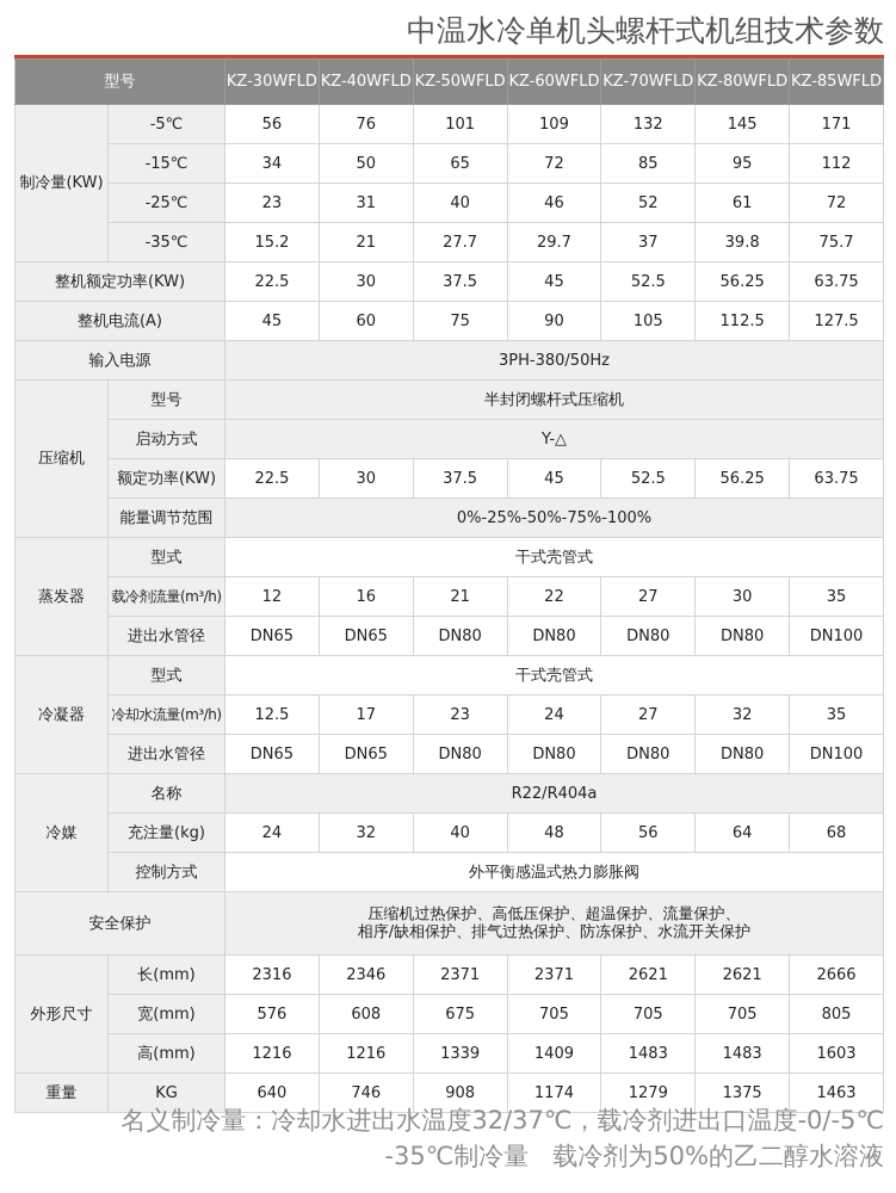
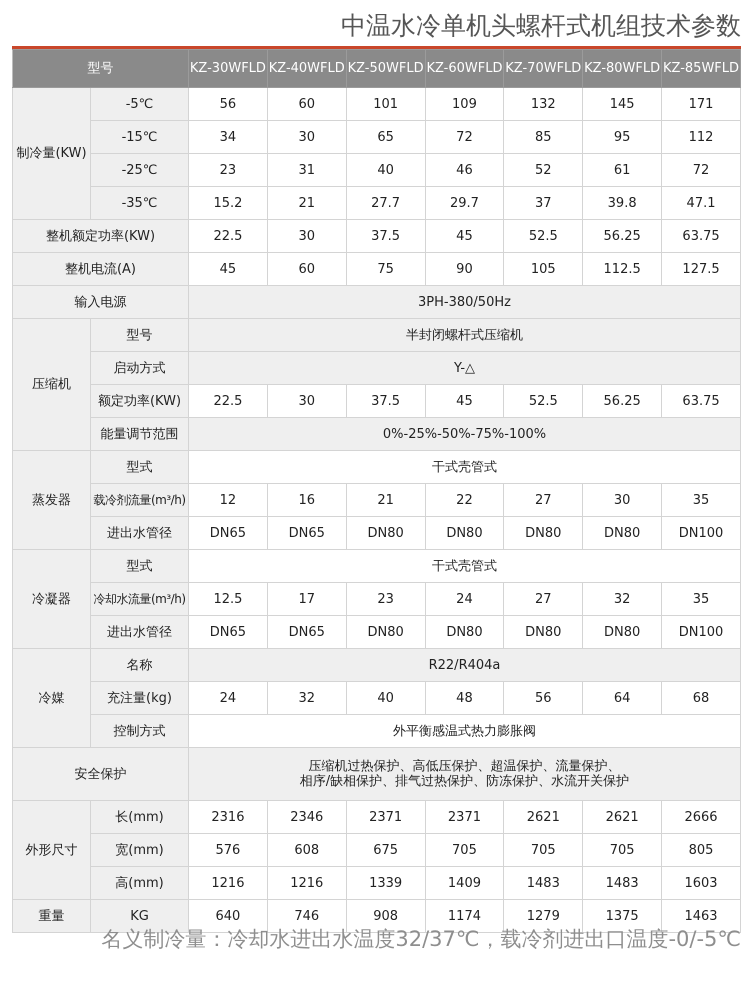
  中温水冷单机头螺杆式机组技术参数
  型号	KZ-30WFLD	KZ-40WFLD	KZ-50WFLD	KZ-60WFLD	KZ-70WFLD	KZ-80WFLD	KZ-85WFLD
- 制冷量(KW)	-5℃	56	76	101	109	132	145	171
+ 制冷量(KW)	-5℃	56	60	101	109	132	145	171
- -15℃	34	50	65	72	85	95	112
+ -15℃	34	30	65	72	85	95	112
  -25℃	23	31	40	46	52	61	72
- -35℃	15.2	21	27.7	29.7	37	39.8	75.7
+ -35℃	15.2	21	27.7	29.7	37	39.8	47.1
  整机额定功率(KW)	22.5	30	37.5	45	52.5	56.25	63.75
  整机电流(A)	45	60	75	90	105	112.5	127.5
  输入电源	3PH-380/50Hz
  压缩机	型号	半封闭螺杆式压缩机
  启动方式	Y-△
  额定功率(KW)	22.5	30	37.5	45	52.5	56.25	63.75
  能量调节范围	0%-25%-50%-75%-100%
  蒸发器	型式	干式壳管式
  载冷剂流量(m³/h)	12	16	21	22	27	30	35
  进出水管径	DN65	DN65	DN80	DN80	DN80	DN80	DN100
  冷凝器	型式	干式壳管式
  冷却水流量(m³/h)	12.5	17	23	24	27	32	35
  进出水管径	DN65	DN65	DN80	DN80	DN80	DN80	DN100
  冷媒	名称	R22/R404a
  充注量(kg)	24	32	40	48	56	64	68
  控制方式	外平衡感温式热力膨胀阀
  安全保护	压缩机过热保护、高低压保护、超温保护、流量保护、 相序/缺相保护、排气过热保护、防冻保护、水流开关保护
  外形尺寸	长(mm)	2316	2346	2371	2371	2621	2621	2666
  宽(mm)	576	608	675	705	705	705	805
  高(mm)	1216	1216	1339	1409	1483	1483	1603
  重量	KG	640	746	908	1174	1279	1375	1463
  名义制冷量：冷却水进出水温度32/37℃，载冷剂进出口温度-0/-5℃
- -35℃制冷量 载冷剂为50%的乙二醇水溶液
